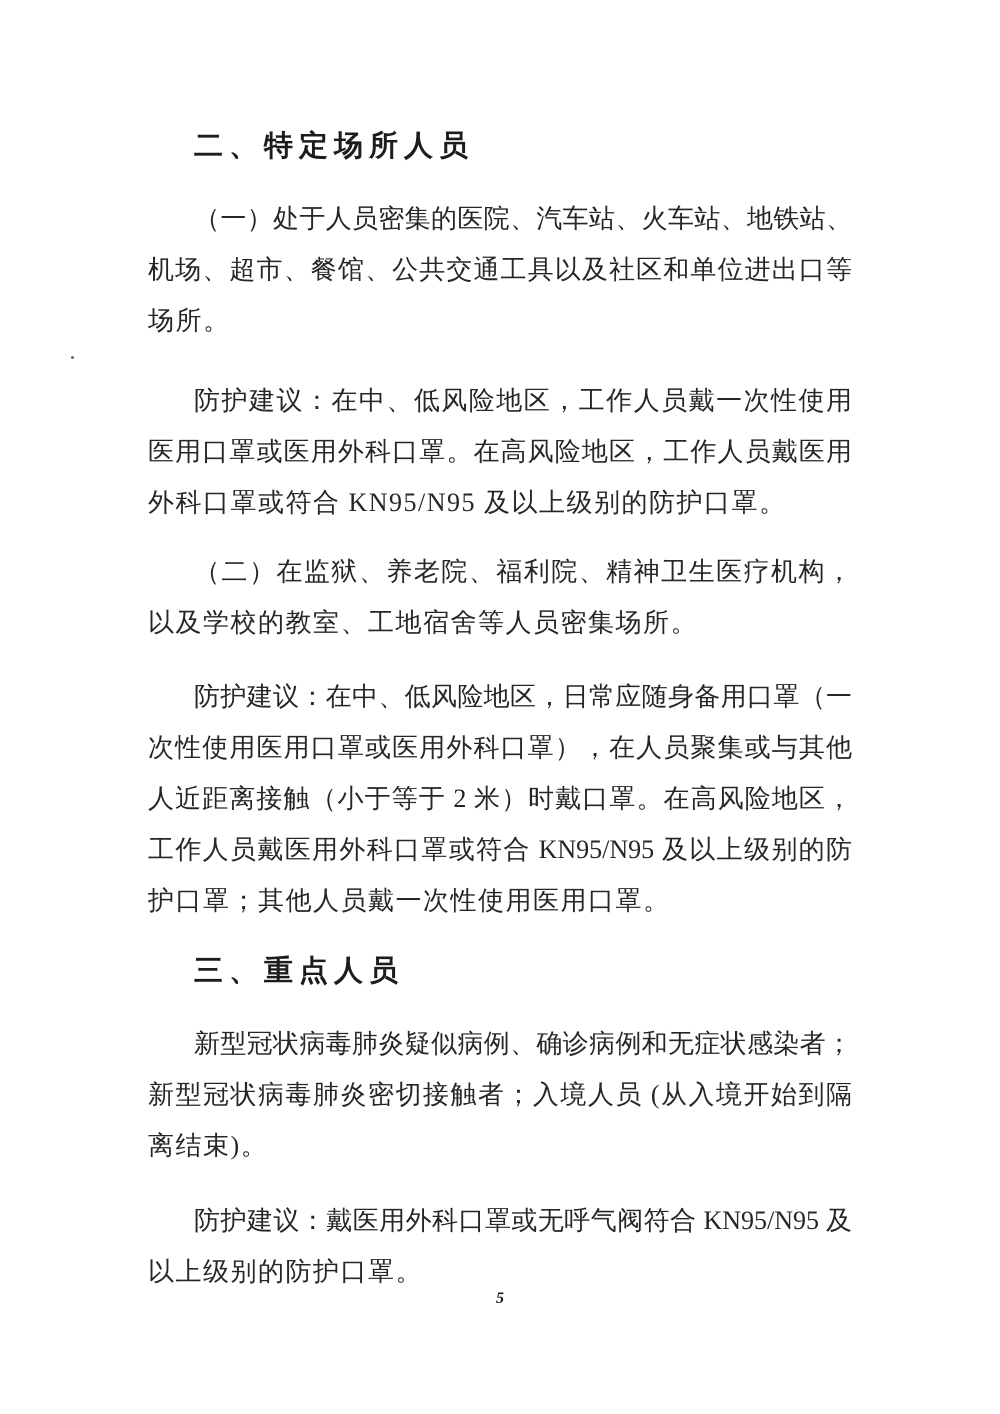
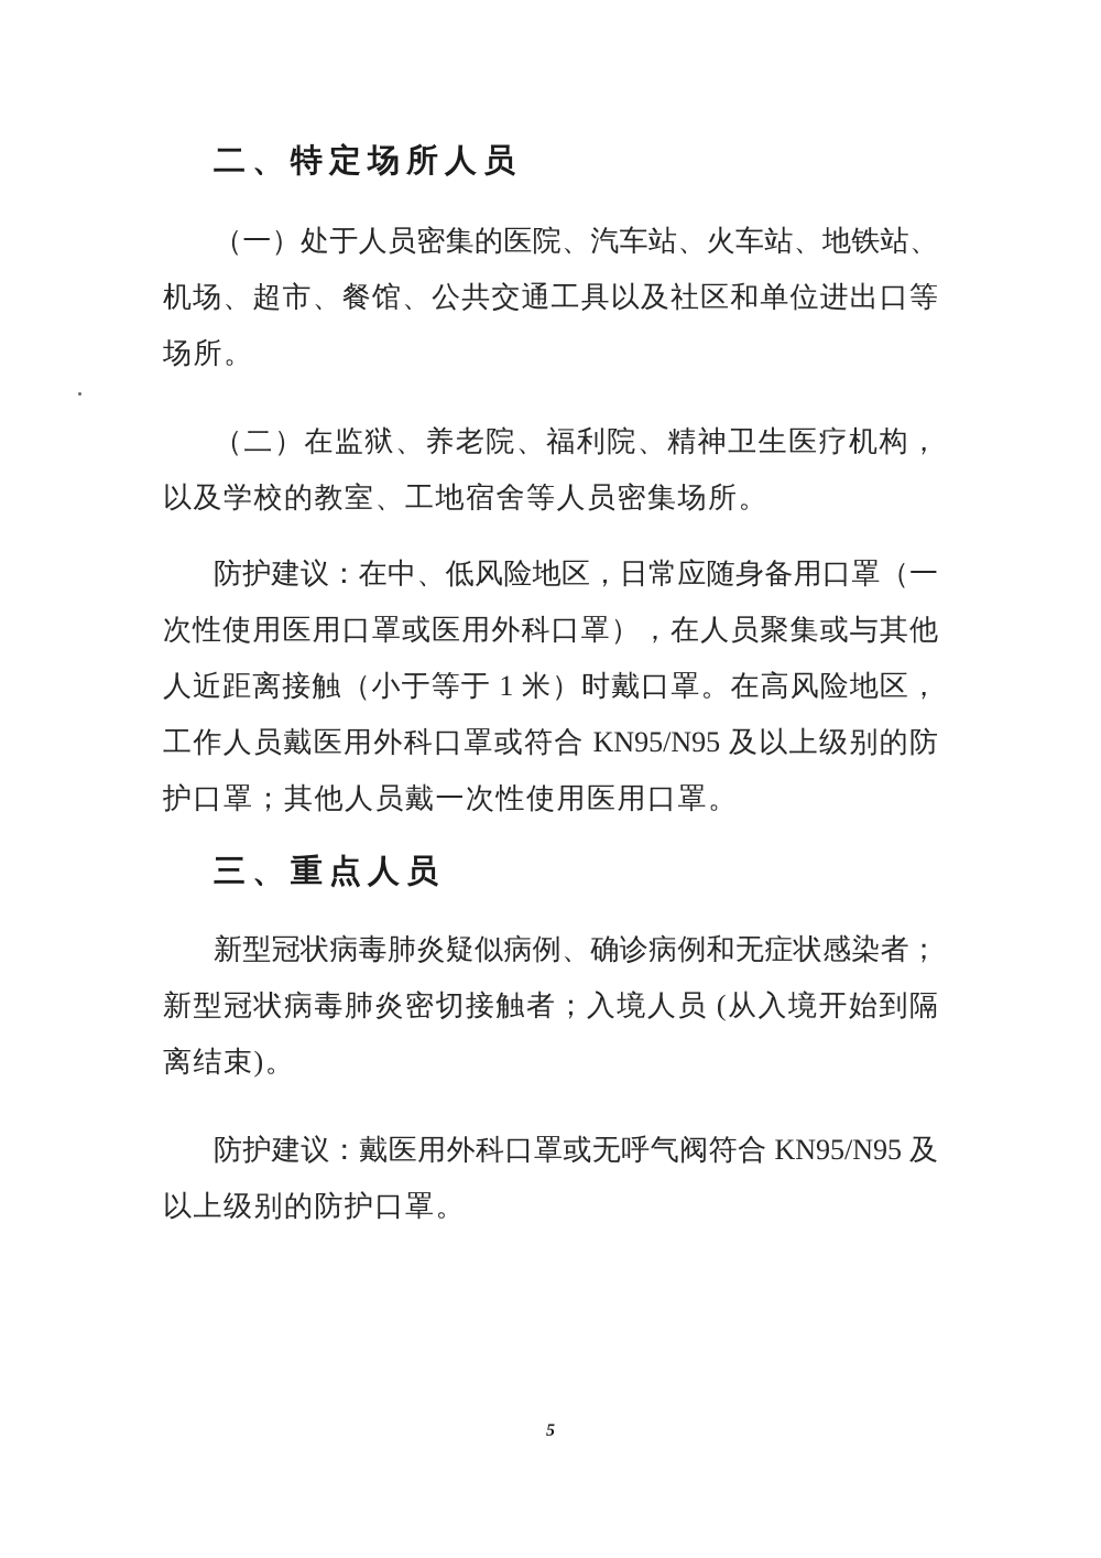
  二、特定场所人员
  （一）处于人员密集的医院、汽车站、火车站、地铁站、
  机场、超市、餐馆、公共交通工具以及社区和单位进出口等
  场所。
- 防护建议：在中、低风险地区，工作人员戴一次性使用
- 医用口罩或医用外科口罩。在高风险地区，工作人员戴医用
- 外科口罩或符合 KN95/N95 及以上级别的防护口罩。
  （二）在监狱、养老院、福利院、精神卫生医疗机构，
  以及学校的教室、工地宿舍等人员密集场所。
  防护建议：在中、低风险地区，日常应随身备用口罩（一
  次性使用医用口罩或医用外科口罩），在人员聚集或与其他
- 人近距离接触（小于等于 2 米）时戴口罩。在高风险地区，
+ 人近距离接触（小于等于 1 米）时戴口罩。在高风险地区，
  工作人员戴医用外科口罩或符合 KN95/N95 及以上级别的防
  护口罩；其他人员戴一次性使用医用口罩。
  三、重点人员
  新型冠状病毒肺炎疑似病例、确诊病例和无症状感染者；
  新型冠状病毒肺炎密切接触者；入境人员 (从入境开始到隔
  离结束)。
  防护建议：戴医用外科口罩或无呼气阀符合 KN95/N95 及
  以上级别的防护口罩。
  5
